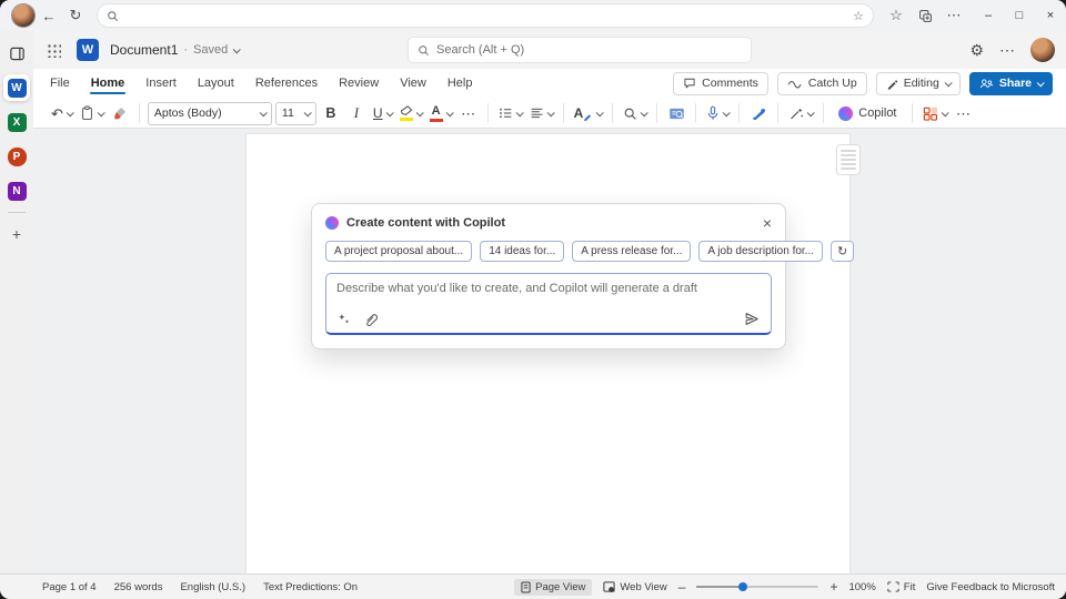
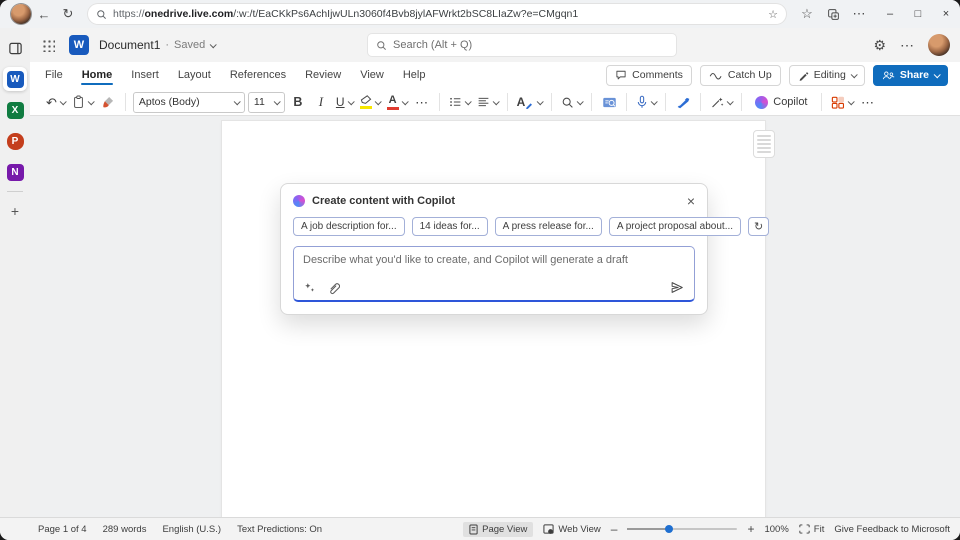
  ←
  ↻
+ https://onedrive.live.com/:w:/t/EaCKkPs6AchIjwULn3060f4Bvb8jylAFWrkt2bSC8LIaZw?e=CMgqn1
  ☆
  ☆
  ⋯
  –
  □
  ×
  W
  X
  P
  N
  +
  W
  Document1
  ·
  Saved
  Search (Alt + Q)
  ⚙
  ⋯
  File
  Home
  Insert
  Layout
  References
  Review
  View
  Help
  Comments
  Catch Up
  Editing
  Share
  ↶
  Aptos (Body)
  11
  B
  I
  U
  A
  ⋯
  A
  Copilot
  ⋯
  Create content with Copilot
  ×
- A project proposal about...
+ A job description for...
  14 ideas for...
  A press release for...
- A job description for...
+ A project proposal about...
  ↻
  Describe what you'd like to create, and Copilot will generate a draft
  Page 1 of 4
- 256 words
+ 289 words
  English (U.S.)
  Text Predictions: On
  Page View
  Web View
  –
  +
  100%
  Fit
  Give Feedback to Microsoft
